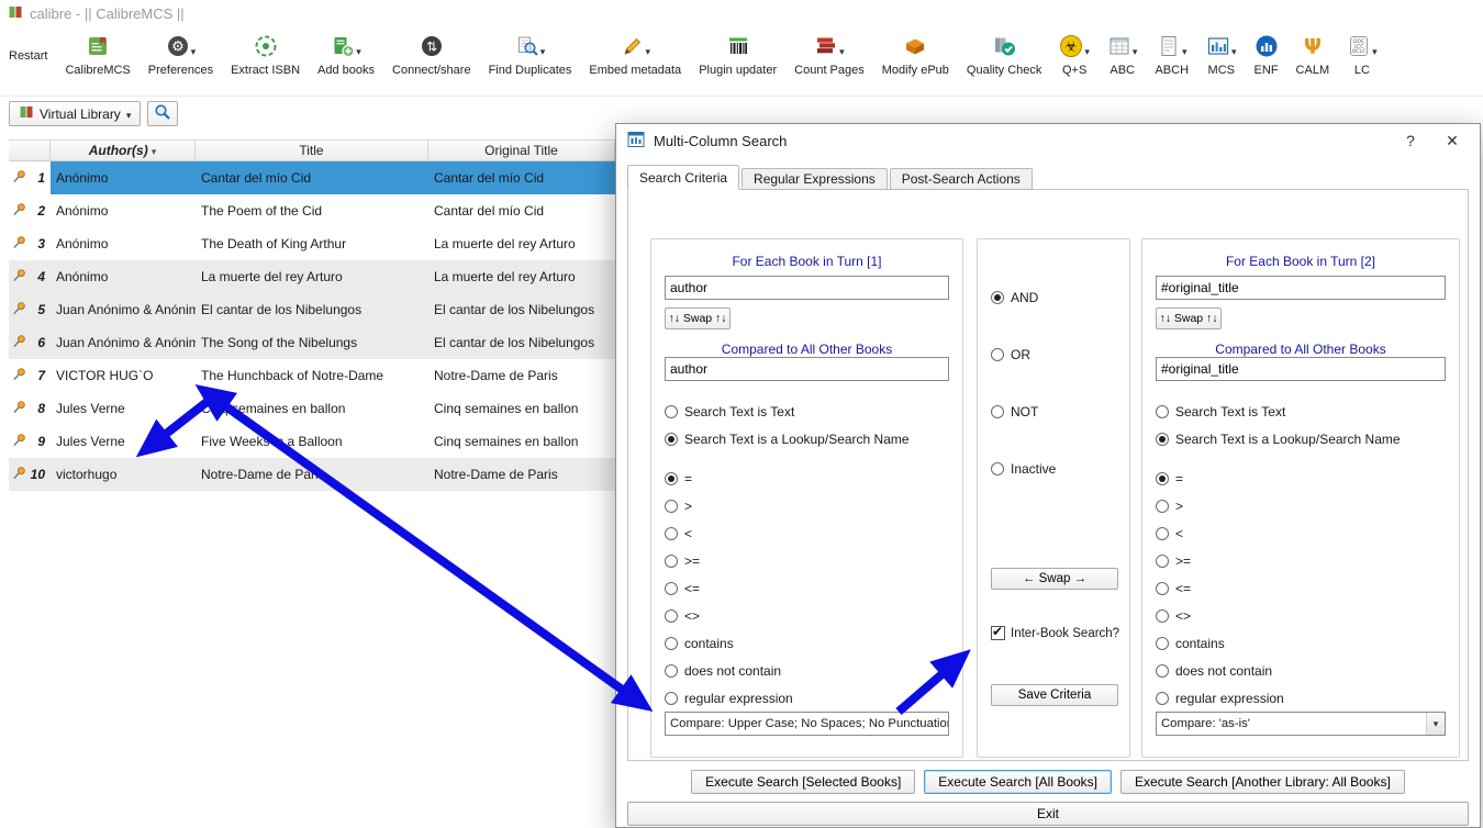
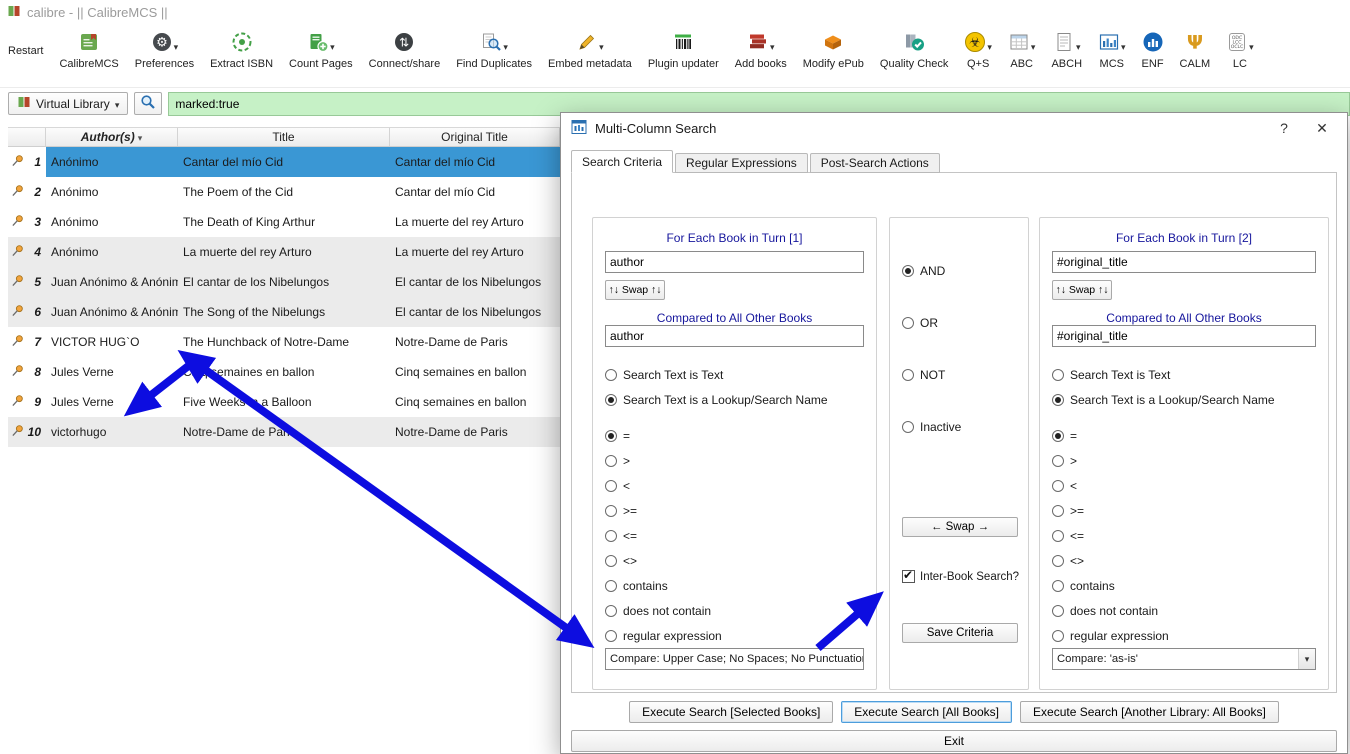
  calibre - || CalibreMCS ||
  Restart
  CalibreMCS
  ⚙
  Preferences
  Extract ISBN
- Add books
+ Count Pages
  ⇅
  Connect/share
  Find Duplicates
  Embed metadata
  Plugin updater
- Count Pages
+ Add books
  Modify ePub
  Quality Check
  ☣
  Q+S
  ABC
  ABCH
  MCS
  ENF
  Ψ
  CALM
  LC
  Virtual Library
+ marked:true
  Author(s)
  Title
  Original Title
  1
  Anónimo
  Cantar del mío Cid
  Cantar del mío Cid
  2
  Anónimo
  The Poem of the Cid
  Cantar del mío Cid
  3
  Anónimo
  The Death of King Arthur
  La muerte del rey Arturo
  4
  Anónimo
  La muerte del rey Arturo
  La muerte del rey Arturo
  5
  Juan Anónimo & Anónim
  El cantar de los Nibelungos
  El cantar de los Nibelungos
  6
  Juan Anónimo & Anónim
  The Song of the Nibelungs
  El cantar de los Nibelungos
  7
  VICTOR HUG`O
  The Hunchback of Notre-Dame
  Notre-Dame de Paris
  8
  Jules Verne
  Cinemaines en ballon
  Cinq semaines en ballon
  9
  Jules Verne
  Five Weeks a Balloon
  Cinq semaines en ballon
  10
  victorhugo
  Notre-Dame de Par
  Notre-Dame de Paris
  Multi-Column Search
  ?
  ✕
  Search Criteria
  Regular Expressions
  Post-Search Actions
  For Each Book in Turn [1]
  author
  ↑↓ Swap ↑↓
  Compared to All Other Books
  author
  Search Text is Text
  Search Text is a Lookup/Search Name
  =
  >
  <
  >=
  <=
  <>
  contains
  does not contain
  regular expression
  Compare: Upper Case; No Spaces; No Punctuatio
  AND
  OR
  NOT
  Inactive
  ← Swap →
  Inter-Book Search?
  Save Criteria
  For Each Book in Turn [2]
  #original_title
  ↑↓ Swap ↑↓
  Compared to All Other Books
  #original_title
  Search Text is Text
  Search Text is a Lookup/Search Name
  =
  >
  <
  >=
  <=
  <>
  contains
  does not contain
  regular expression
  Compare: 'as-is'
  Execute Search [Selected Books]
  Execute Search [All Books]
  Execute Search [Another Library: All Books]
  Exit
